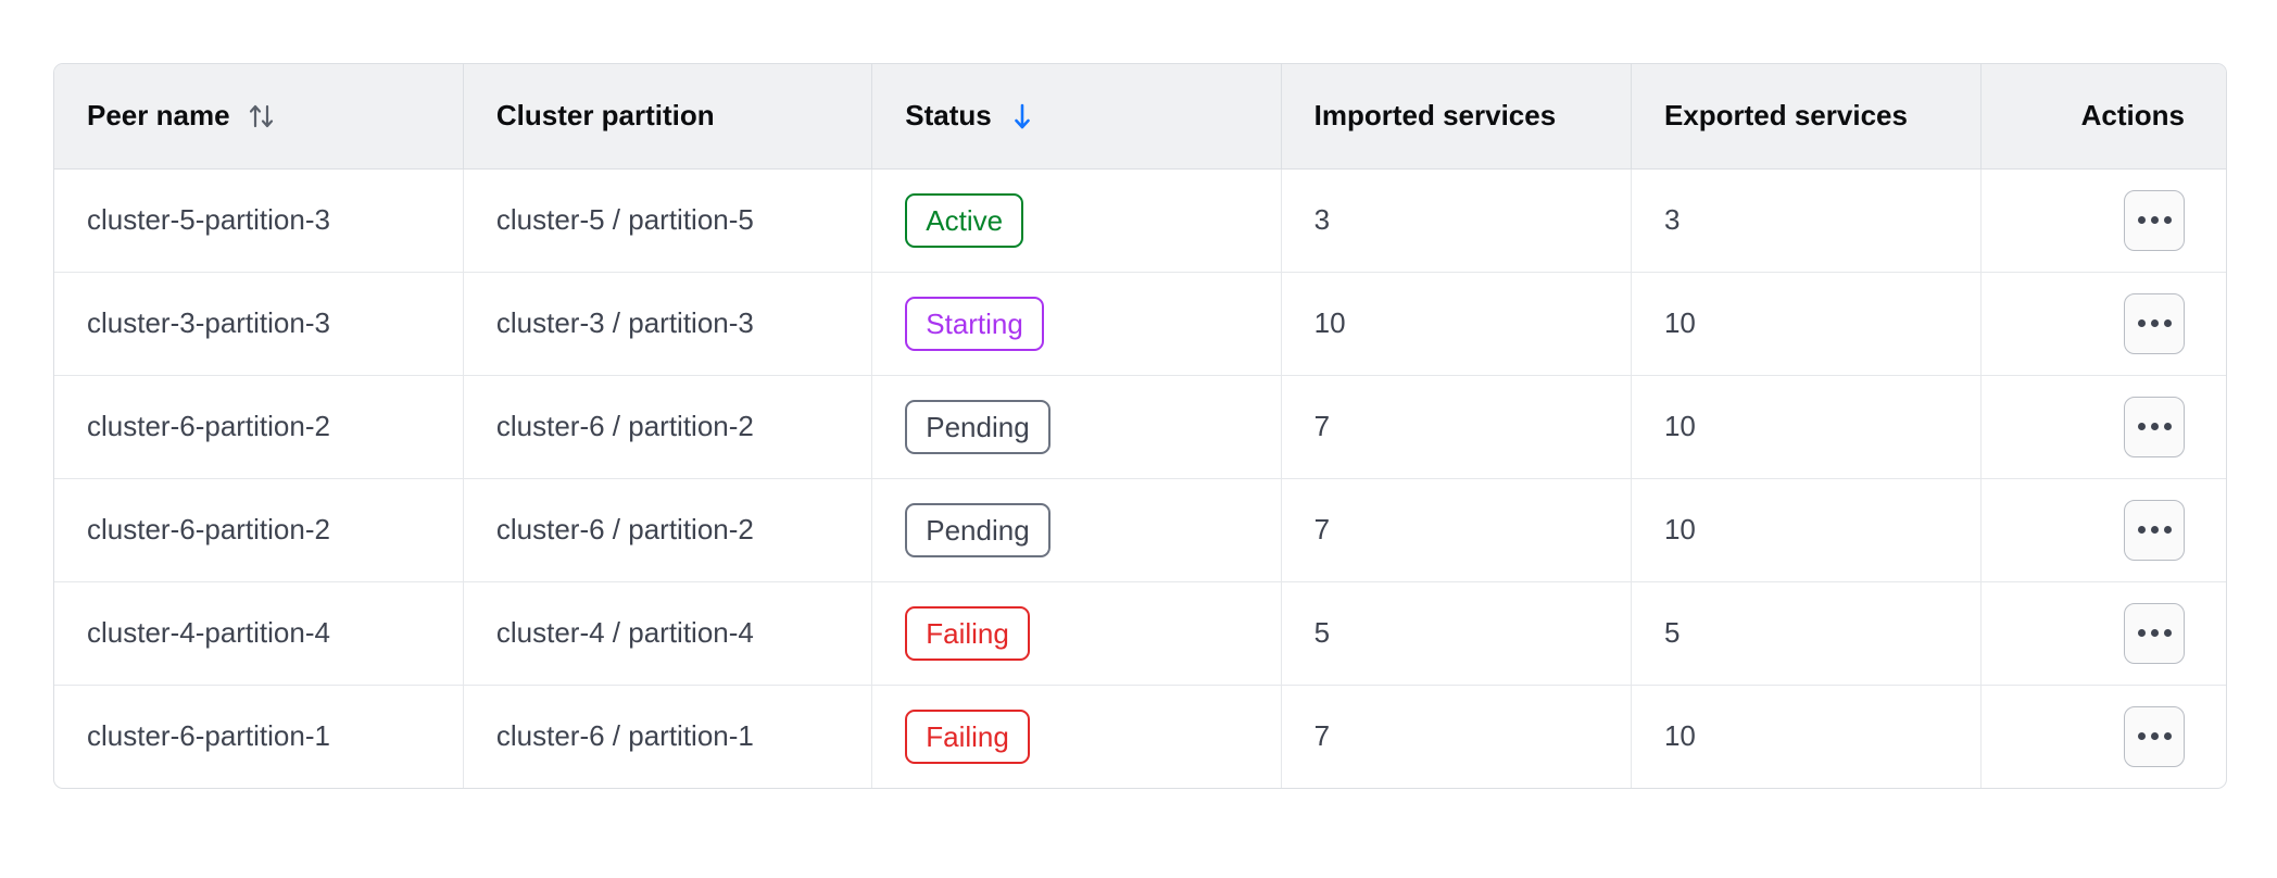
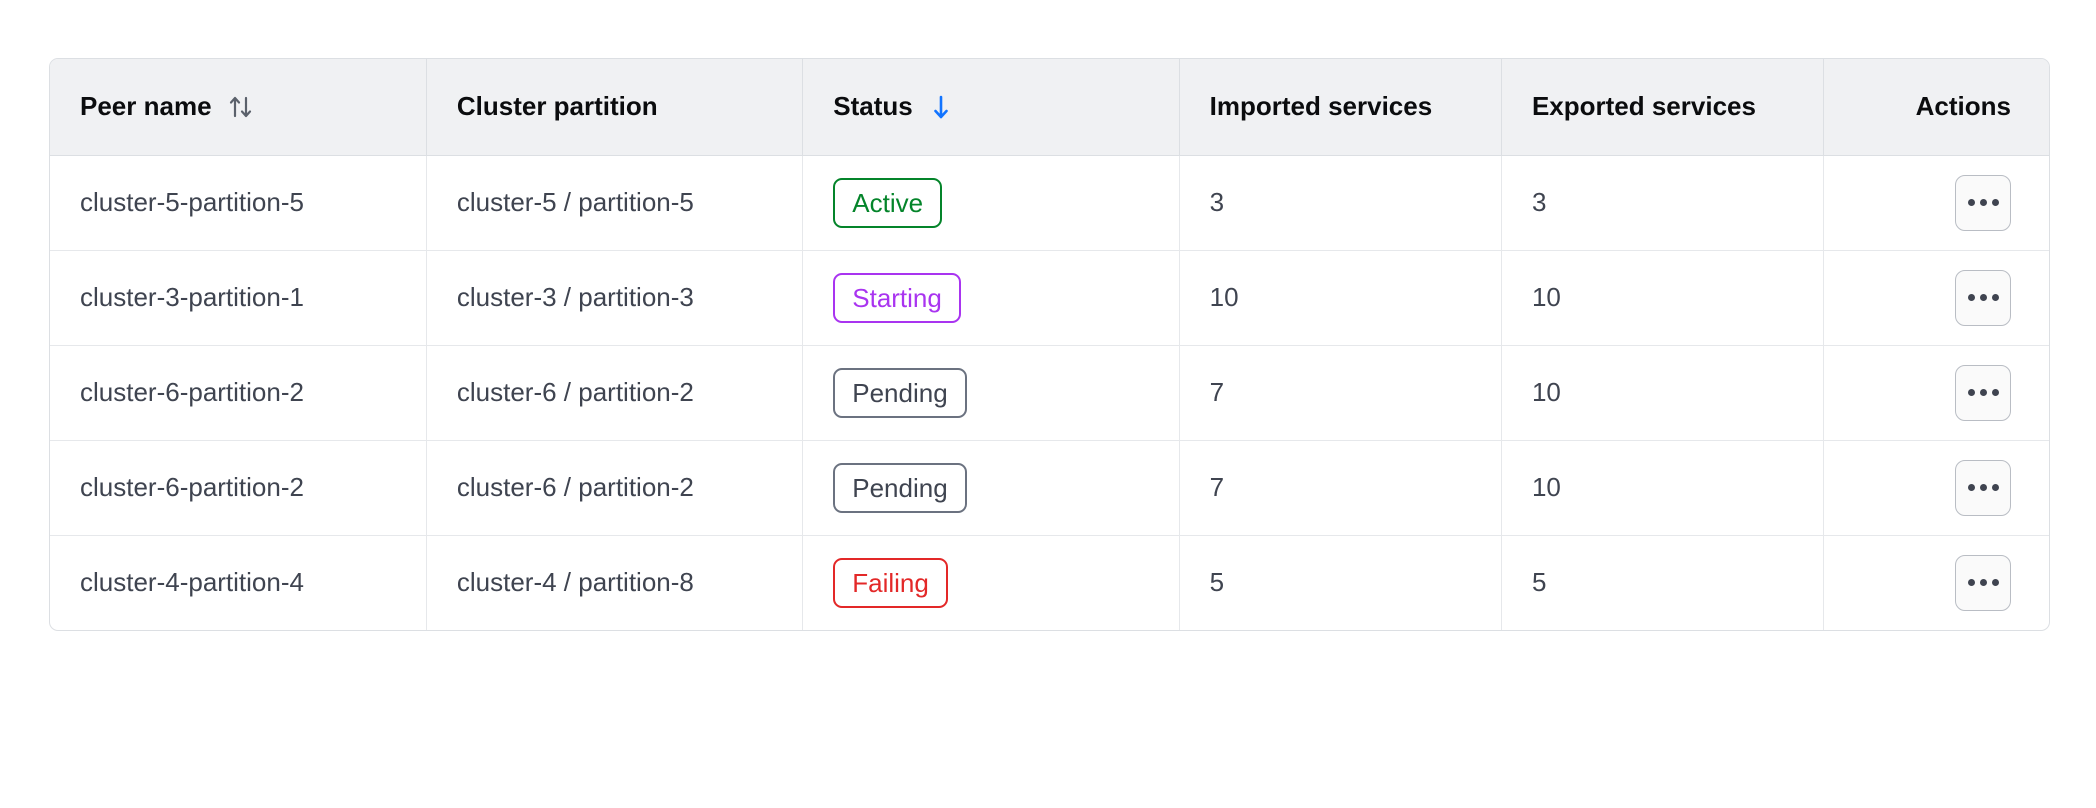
  Peer name	Cluster partition	Status	Imported services	Exported services	Actions
- cluster-5-partition-3	cluster-5 / partition-5	Active	3	3
+ cluster-5-partition-5	cluster-5 / partition-5	Active	3	3
- cluster-3-partition-3	cluster-3 / partition-3	Starting	10	10
+ cluster-3-partition-1	cluster-3 / partition-3	Starting	10	10
  cluster-6-partition-2	cluster-6 / partition-2	Pending	7	10
  cluster-6-partition-2	cluster-6 / partition-2	Pending	7	10
- cluster-4-partition-4	cluster-4 / partition-4	Failing	5	5
+ cluster-4-partition-4	cluster-4 / partition-8	Failing	5	5
- cluster-6-partition-1	cluster-6 / partition-1	Failing	7	10
